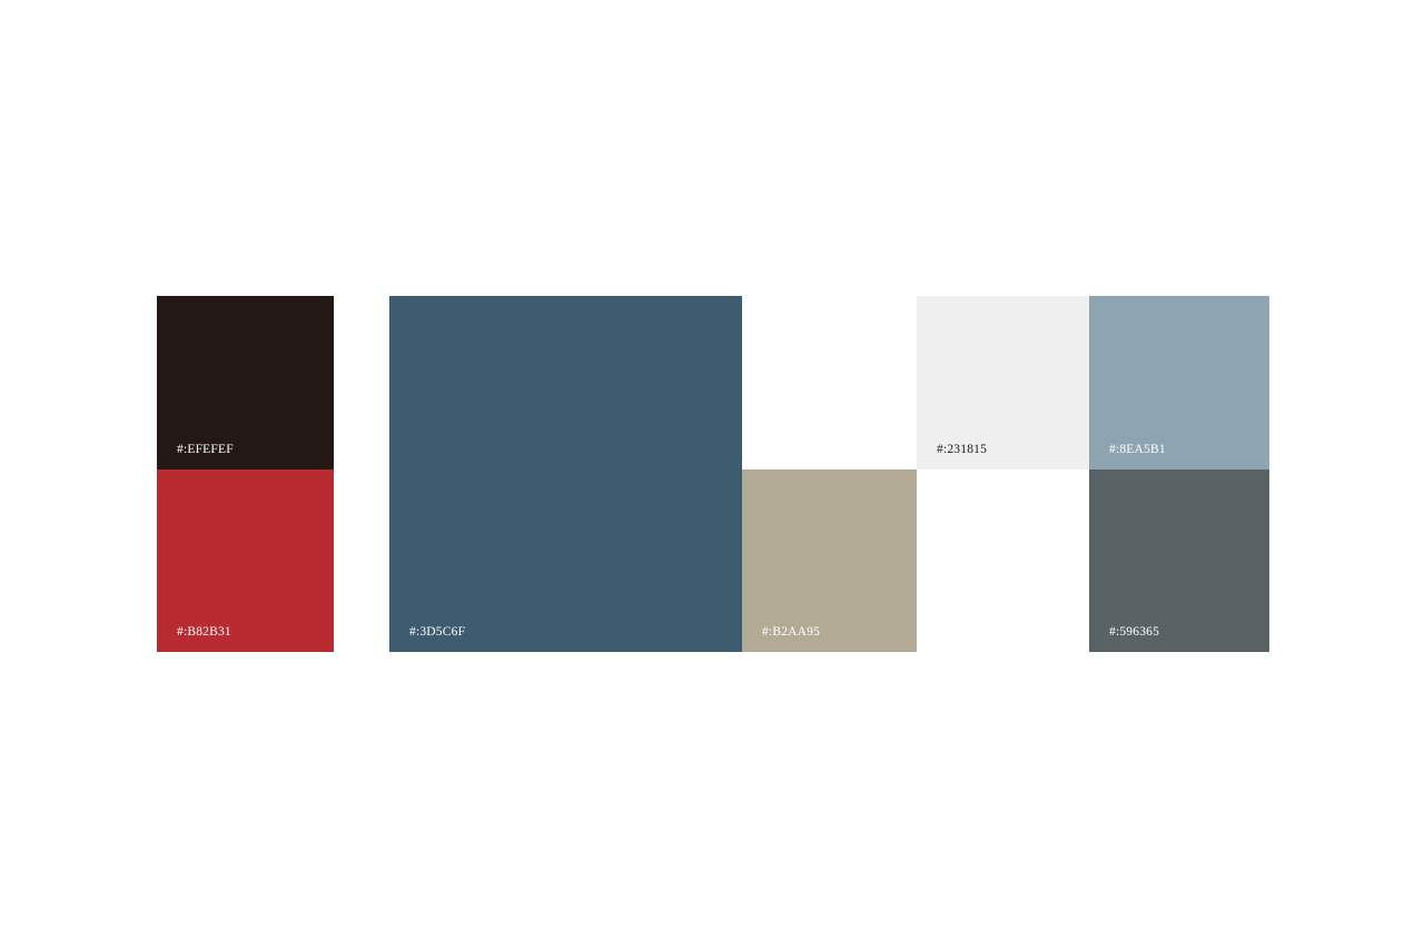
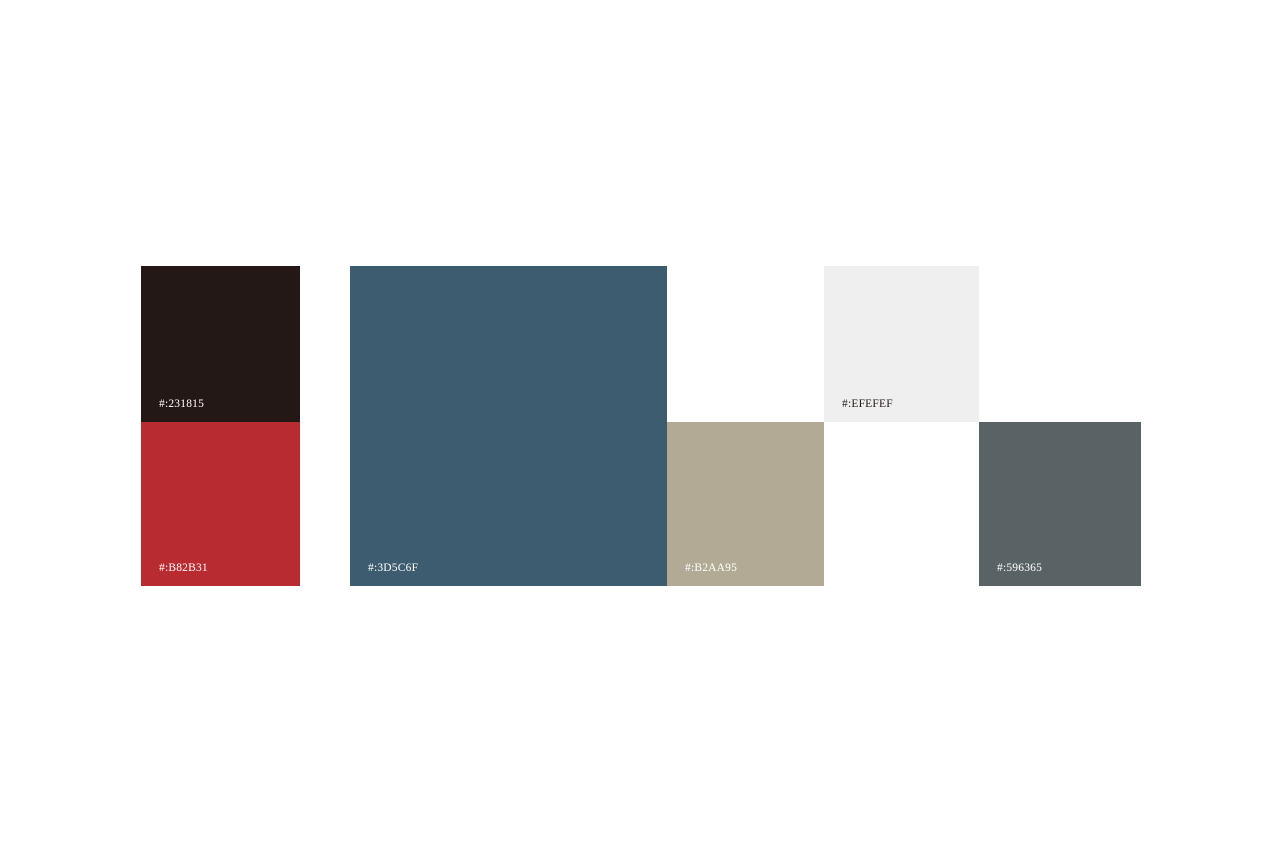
- #:EFEFEF
+ #:231815
  #:B82B31
  #:3D5C6F
- #:231815
+ #:EFEFEF
- #:8EA5B1
  #:B2AA95
  #:596365
